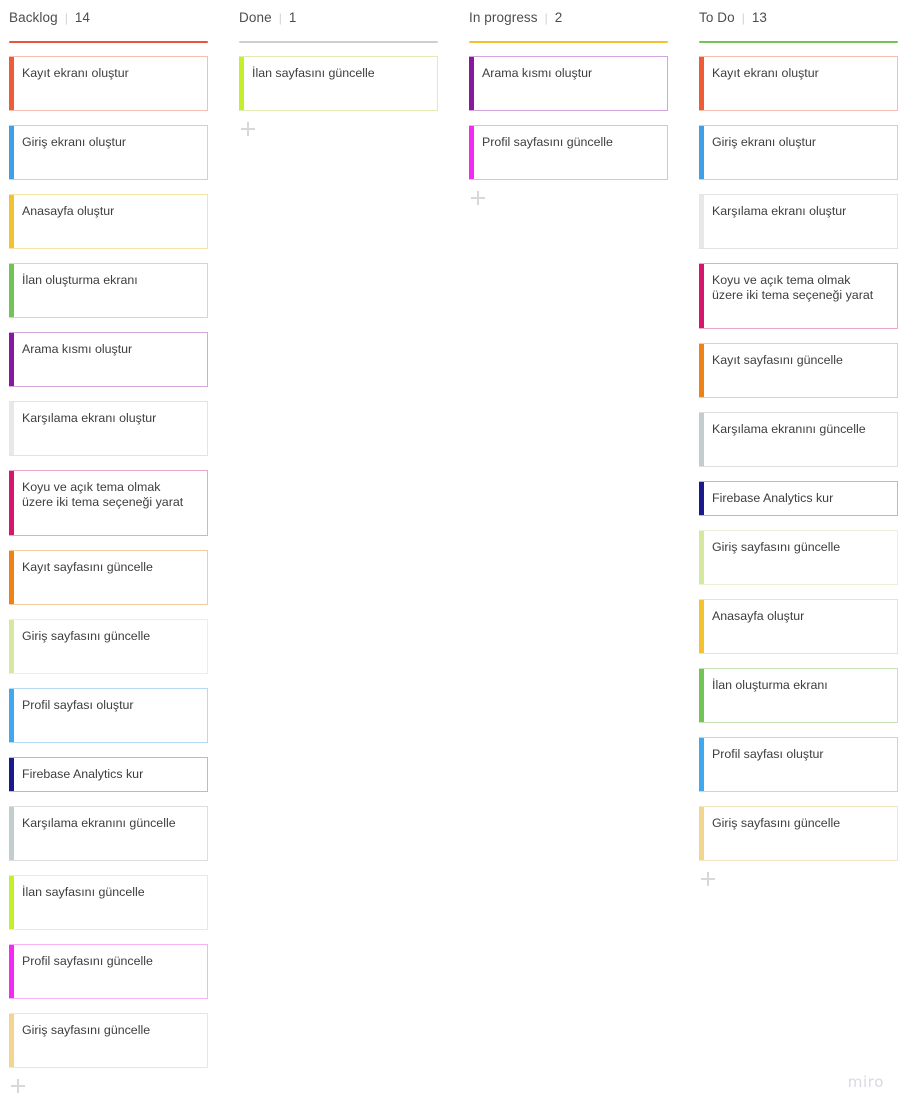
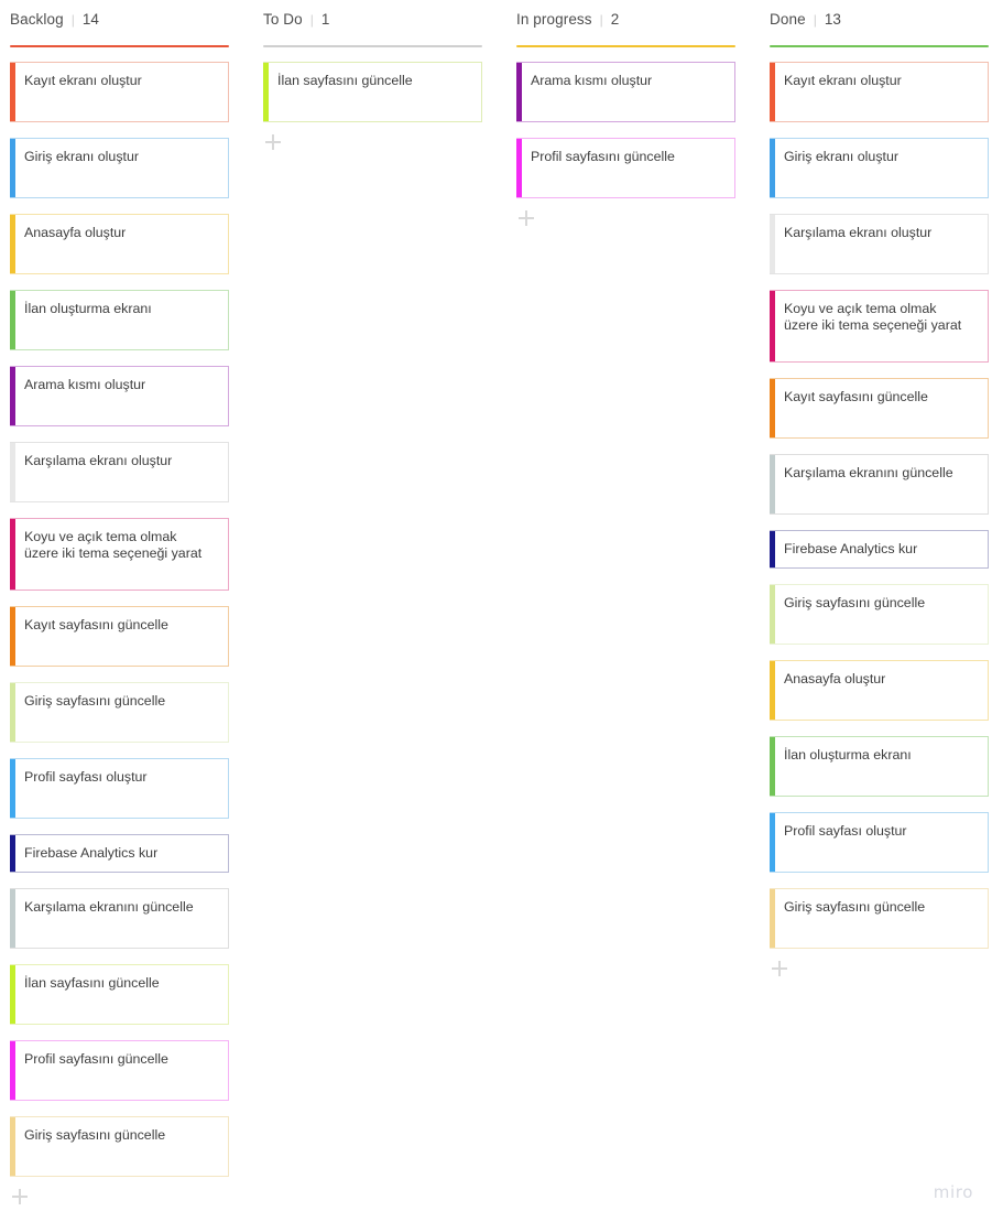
  Backlog
  |
  14
  Kayıt ekranı oluştur
  Giriş ekranı oluştur
  Anasayfa oluştur
  İlan oluşturma ekranı
  Arama kısmı oluştur
  Karşılama ekranı oluştur
  Koyu ve açık tema olmak
  üzere iki tema seçeneği yarat
  Kayıt sayfasını güncelle
  Giriş sayfasını güncelle
  Profil sayfası oluştur
  Firebase Analytics kur
  Karşılama ekranını güncelle
  İlan sayfasını güncelle
  Profil sayfasını güncelle
  Giriş sayfasını güncelle
- Done
+ To Do
  |
  1
  İlan sayfasını güncelle
  In progress
  |
  2
  Arama kısmı oluştur
  Profil sayfasını güncelle
- To Do
+ Done
  |
  13
  Kayıt ekranı oluştur
  Giriş ekranı oluştur
  Karşılama ekranı oluştur
  Koyu ve açık tema olmak
  üzere iki tema seçeneği yarat
  Kayıt sayfasını güncelle
  Karşılama ekranını güncelle
  Firebase Analytics kur
  Giriş sayfasını güncelle
  Anasayfa oluştur
  İlan oluşturma ekranı
  Profil sayfası oluştur
  Giriş sayfasını güncelle
  miro
